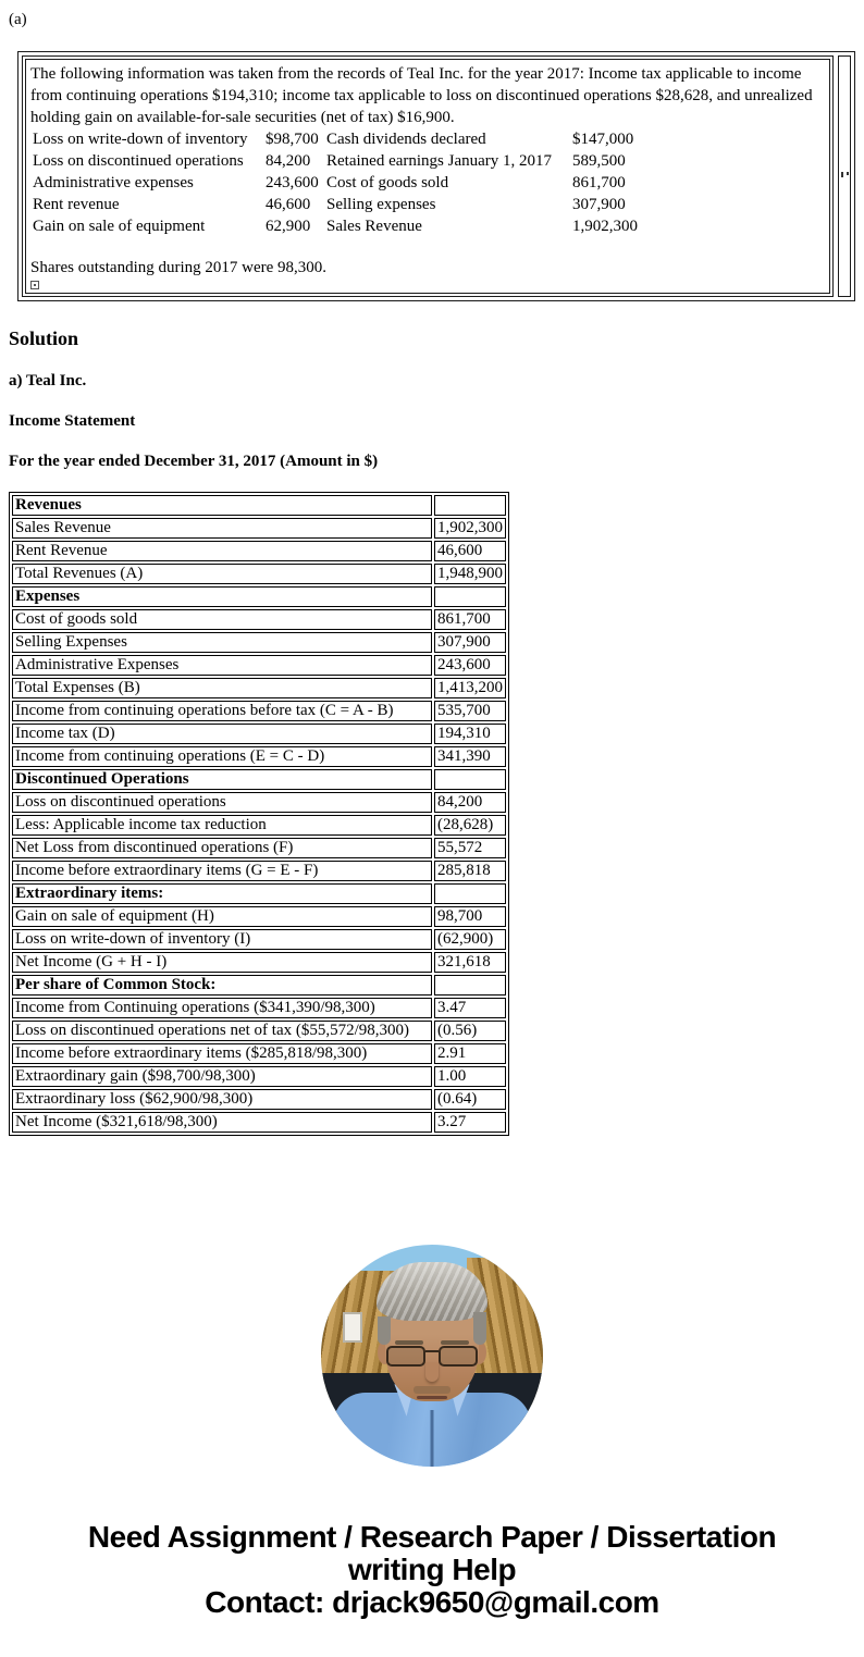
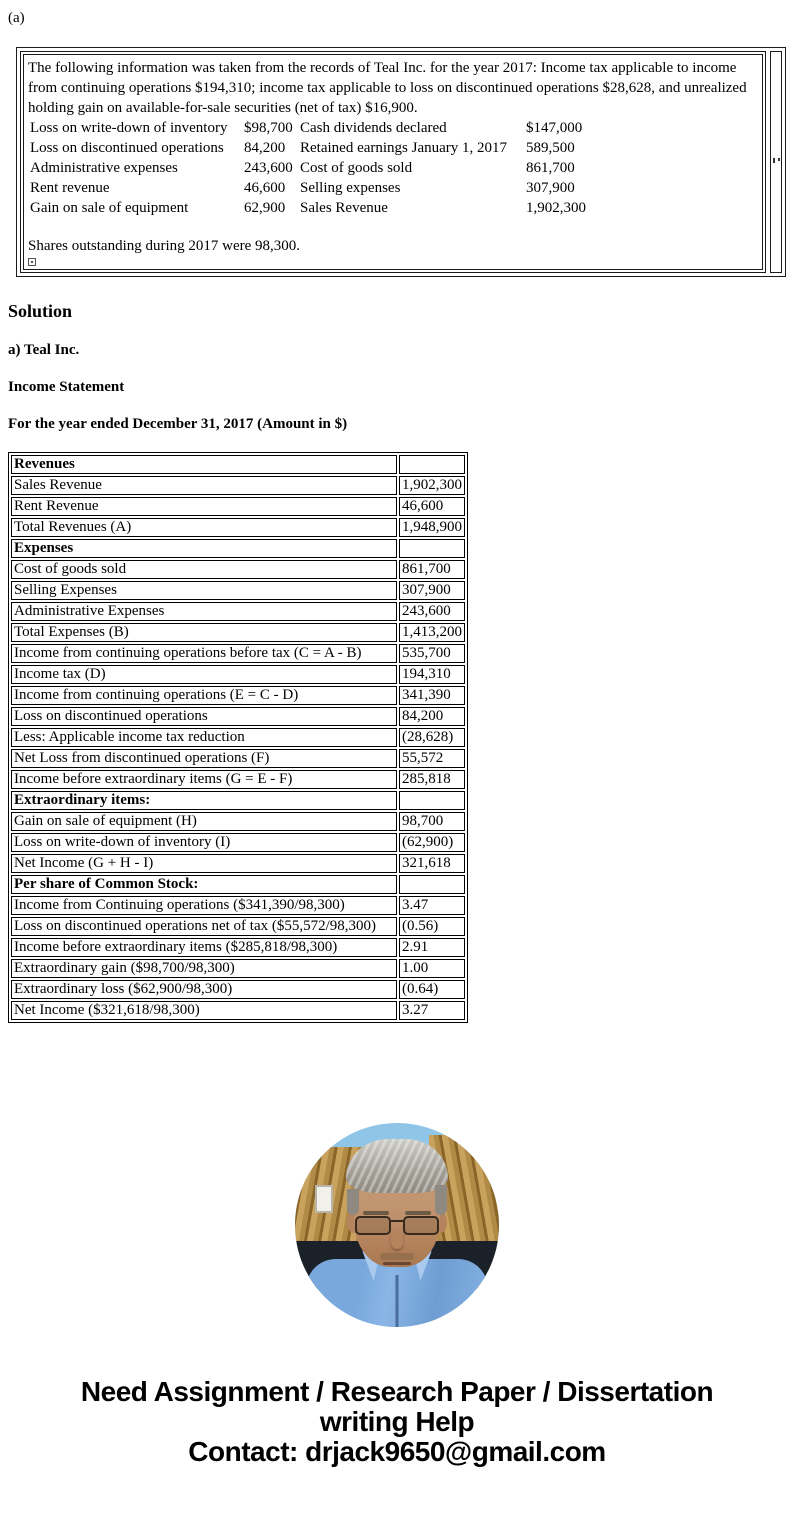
  (a)
  The following information was taken from the records of Teal Inc. for the year 2017: Income tax applicable to income from continuing operations $194,310; income tax applicable to loss on discontinued operations $28,628, and unrealized holding gain on available-for-sale securities (net of tax) $16,900.
  Loss on write-down of inventory
  $98,700
  Cash dividends declared
  $147,000
  Loss on discontinued operations
  84,200
  Retained earnings January 1, 2017
  589,500
  Administrative expenses
  243,600
  Cost of goods sold
  861,700
  Rent revenue
  46,600
  Selling expenses
  307,900
  Gain on sale of equipment
  62,900
  Sales Revenue
  1,902,300
  Shares outstanding during 2017 were 98,300.
  Solution
  a) Teal Inc.
  Income Statement
  For the year ended December 31, 2017 (Amount in $)
  Revenues
  Sales Revenue	1,902,300
  Rent Revenue	46,600
  Total Revenues (A)	1,948,900
  Expenses
  Cost of goods sold	861,700
  Selling Expenses	307,900
  Administrative Expenses	243,600
  Total Expenses (B)	1,413,200
  Income from continuing operations before tax (C = A - B)	535,700
  Income tax (D)	194,310
  Income from continuing operations (E = C - D)	341,390
- Discontinued Operations
  Loss on discontinued operations	84,200
  Less: Applicable income tax reduction	(28,628)
  Net Loss from discontinued operations (F)	55,572
  Income before extraordinary items (G = E - F)	285,818
  Extraordinary items:
  Gain on sale of equipment (H)	98,700
  Loss on write-down of inventory (I)	(62,900)
  Net Income (G + H - I)	321,618
  Per share of Common Stock:
  Income from Continuing operations ($341,390/98,300)	3.47
  Loss on discontinued operations net of tax ($55,572/98,300)	(0.56)
  Income before extraordinary items ($285,818/98,300)	2.91
  Extraordinary gain ($98,700/98,300)	1.00
  Extraordinary loss ($62,900/98,300)	(0.64)
  Net Income ($321,618/98,300)	3.27
  Need Assignment / Research Paper / Dissertation
  writing Help
  Contact: drjack9650@gmail.com
